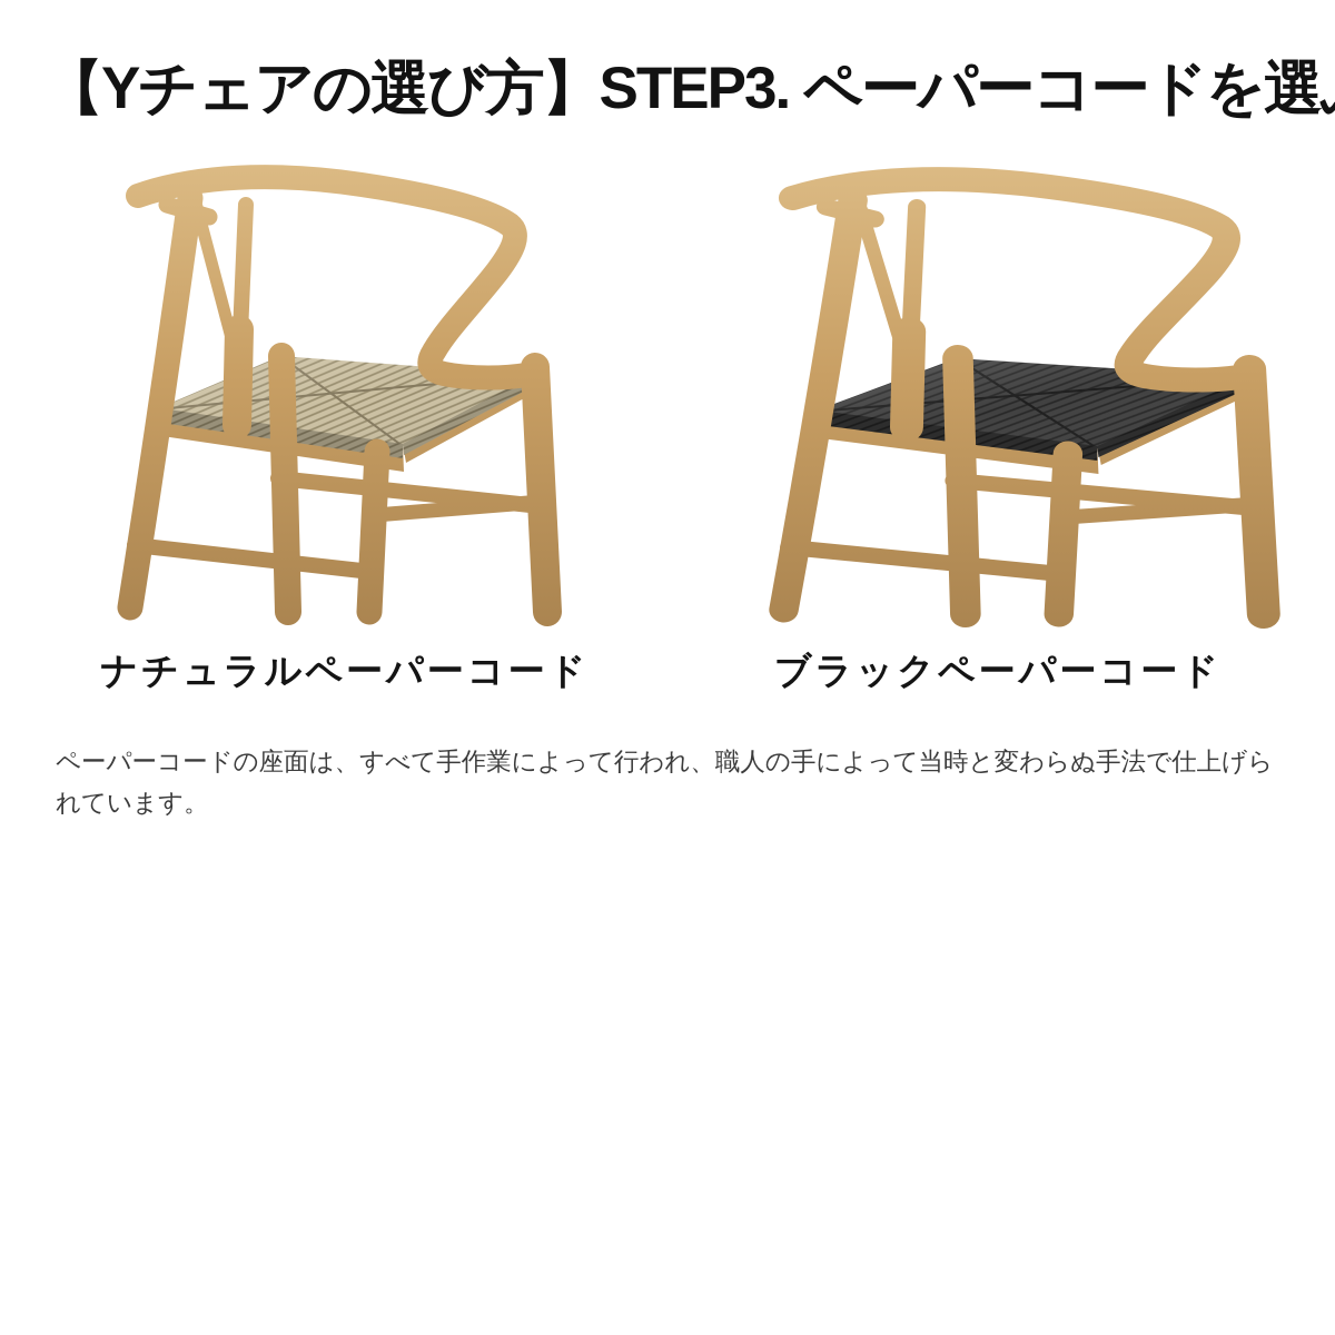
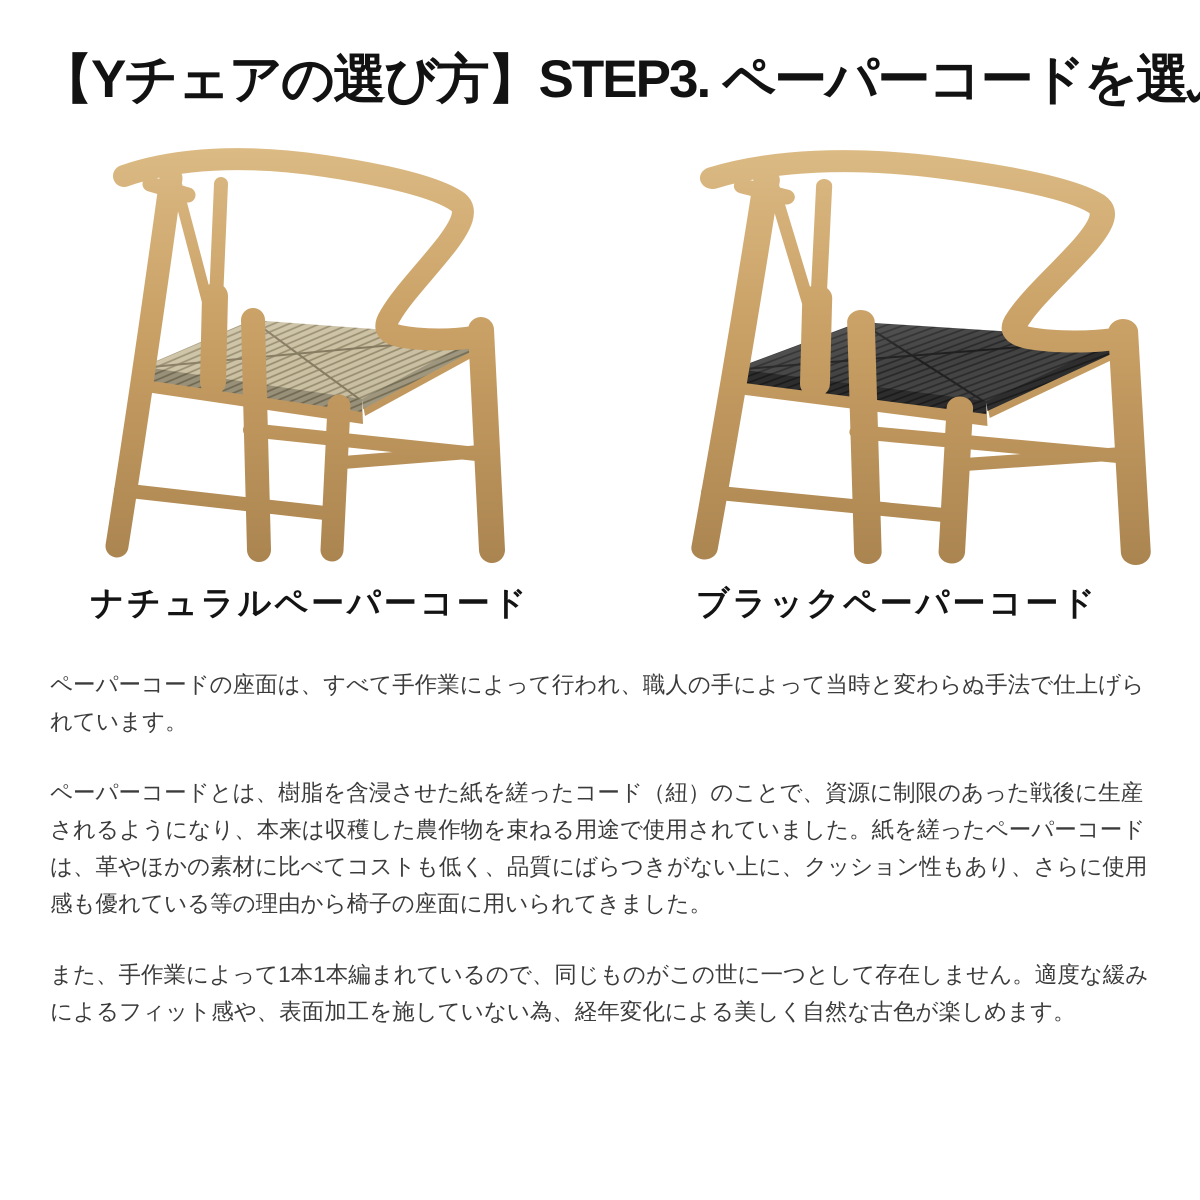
  【Yチェアの選び方】STEP3. ペーパーコードを選
  ナチュラルペーパーコード
  ブラックペーパーコード
  ペーパーコードの座面は、すべて手作業によって行われ、職人の手によって当時と変わらぬ手法で仕上げられています。
+ ペーパーコードとは、樹脂を含浸させた紙を縒ったコード（紐）のことで、資源に制限のあった戦後に生産されるようになり、本来は収穫した農作物を束ねる用途で使用されていました。紙を縒ったペーパーコードは、革やほかの素材に比べてコストも低く、品質にばらつきがない上に、クッション性もあり、さらに使用感も優れている等の理由から椅子の座面に用いられてきました。
+ また、手作業によって1本1本編まれているので、同じものがこの世に一つとして存在しません。適度な緩みによるフィット感や、表面加工を施していない為、経年変化による美しく自然な古色が楽しめます。
